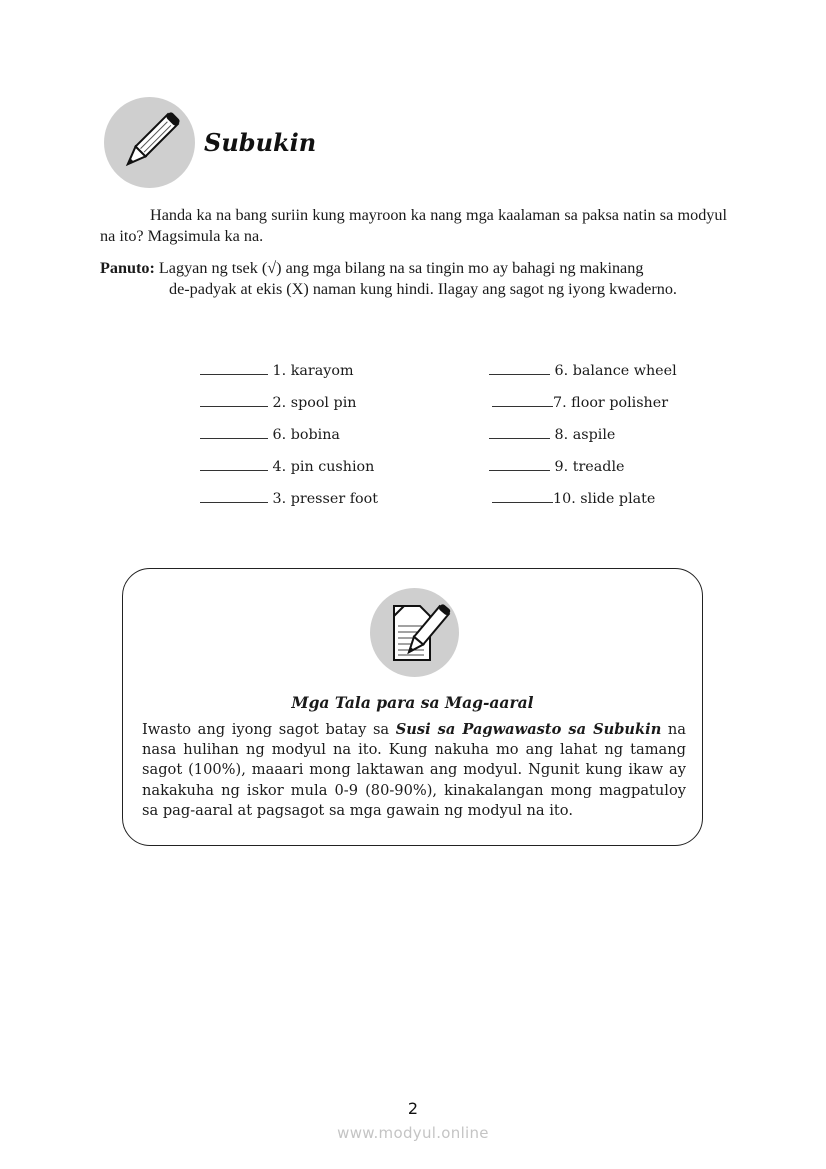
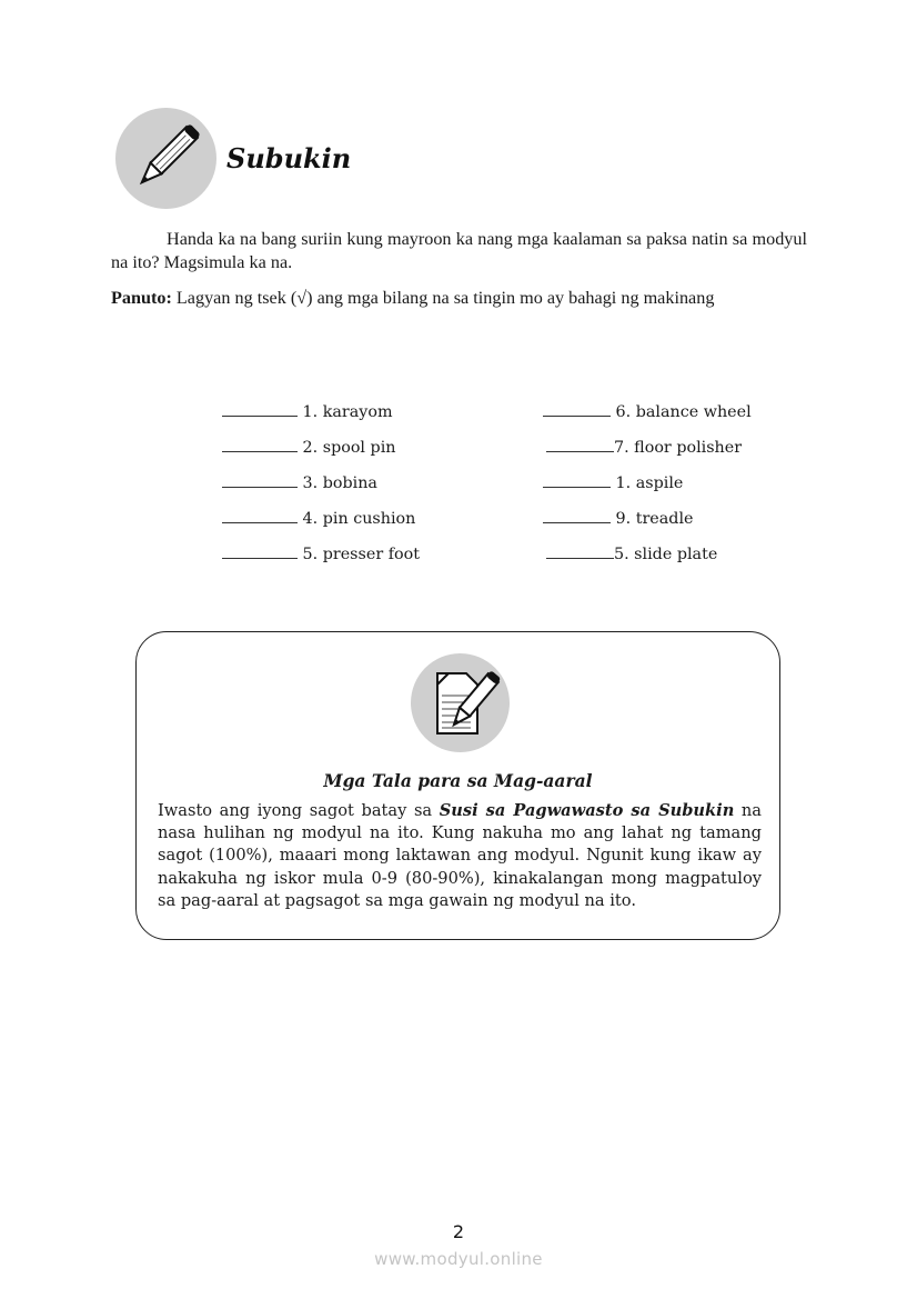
  Subukin
  Handa ka na bang suriin kung mayroon ka nang mga kaalaman sa paksa natin sa modyul na ito? Magsimula ka na.
  Panuto: Lagyan ng tsek (√) ang mga bilang na sa tingin mo ay bahagi ng makinang
- de-padyak at ekis (X) naman kung hindi. Ilagay ang sagot ng iyong kwaderno.
  1. karayom
  2. spool pin
- 6. bobina
+ 3. bobina
  4. pin cushion
- 3. presser foot
+ 5. presser foot
  6. balance wheel
  7. floor polisher
- 8. aspile
+ 1. aspile
  9. treadle
- 10. slide plate
+ 5. slide plate
  Mga Tala para sa Mag-aaral
  Iwasto ang iyong sagot batay sa Susi sa Pagwawasto sa Subukin na nasa hulihan ng modyul na ito. Kung nakuha mo ang lahat ng tamang sagot (100%), maaari mong laktawan ang modyul. Ngunit kung ikaw ay nakakuha ng iskor mula 0-9 (80-90%), kinakalangan mong magpatuloy sa pag-aaral at pagsagot sa mga gawain ng modyul na ito.
  2
  www.modyul.online
